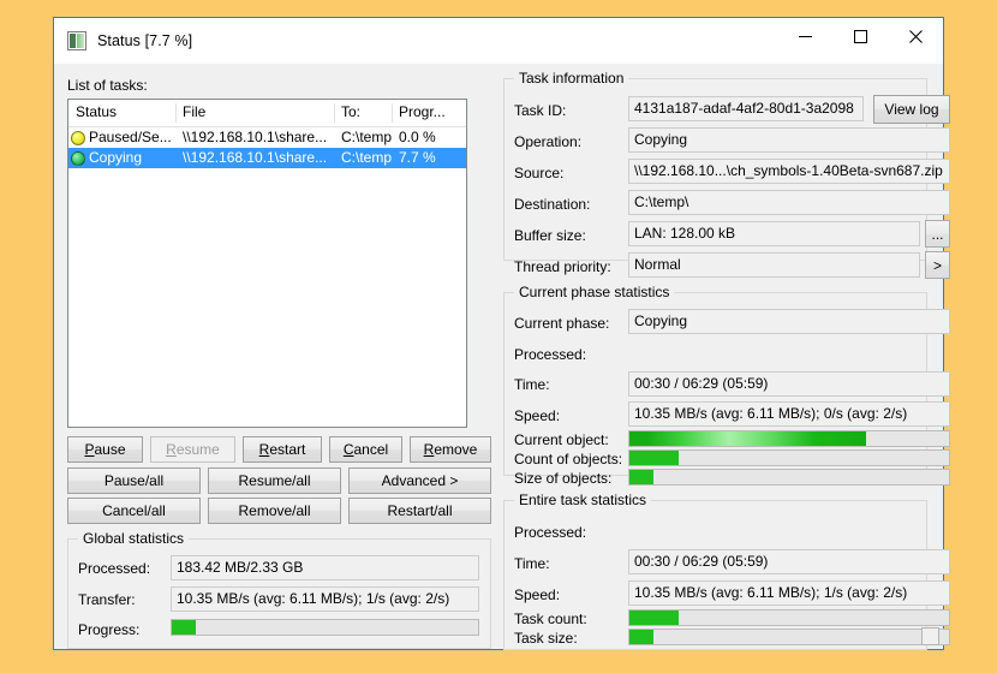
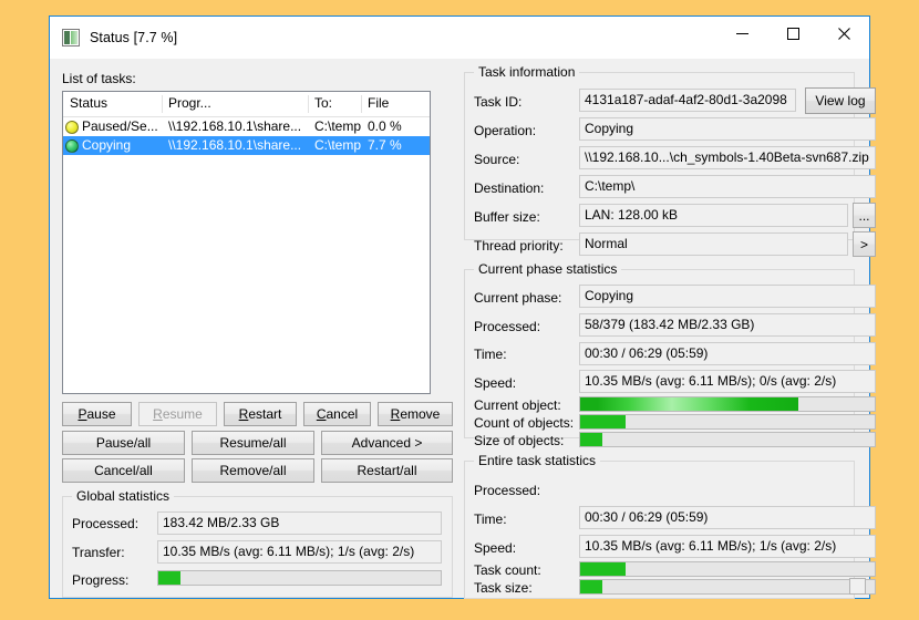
  Status [7.7 %]
  List of tasks:
  Status
- File
+ Progr...
  To:
- Progr...
+ File
  Paused/Se...
  \\192.168.10.1\share...
  C:\temp
  0.0 %
  Copying
  \\192.168.10.1\share...
  C:\temp
  7.7 %
  Pause
  Resume
  Restart
  Cancel
  Remove
  Pause/all
  Resume/all
  Advanced >
  Cancel/all
  Remove/all
  Restart/all
  Global statistics
  Processed:
  183.42 MB/2.33 GB
  Transfer:
  10.35 MB/s (avg: 6.11 MB/s); 1/s (avg: 2/s)
  Progress:
  Task information
  Task ID:
  4131a187-adaf-4af2-80d1-3a2098
  View log
  Operation:
  Copying
  Source:
  \\192.168.10...\ch_symbols-1.40Beta-svn687.zip
  Destination:
  C:\temp\
  Buffer size:
  LAN: 128.00 kB
  ...
  Thread priority:
  Normal
  >
  Current phase statistics
  Current phase:
  Copying
  Processed:
+ 58/379 (183.42 MB/2.33 GB)
  Time:
  00:30 / 06:29 (05:59)
  Speed:
  10.35 MB/s (avg: 6.11 MB/s); 0/s (avg: 2/s)
  Current object:
  Count of objects:
  Size of objects:
  Entire task statistics
  Processed:
  Time:
  00:30 / 06:29 (05:59)
  Speed:
  10.35 MB/s (avg: 6.11 MB/s); 1/s (avg: 2/s)
  Task count:
  Task size:
